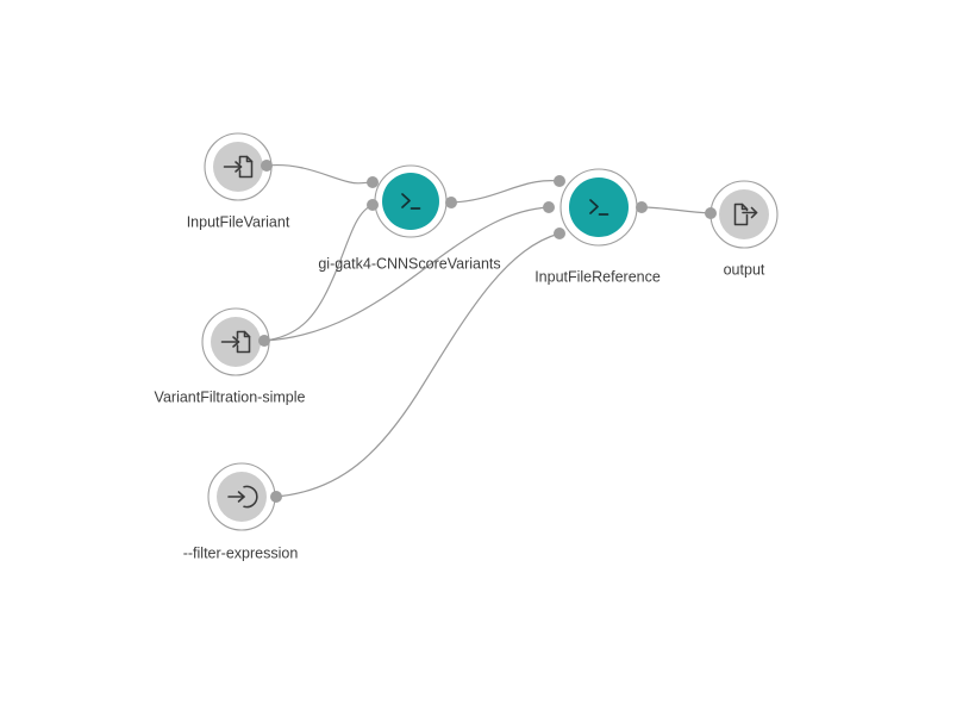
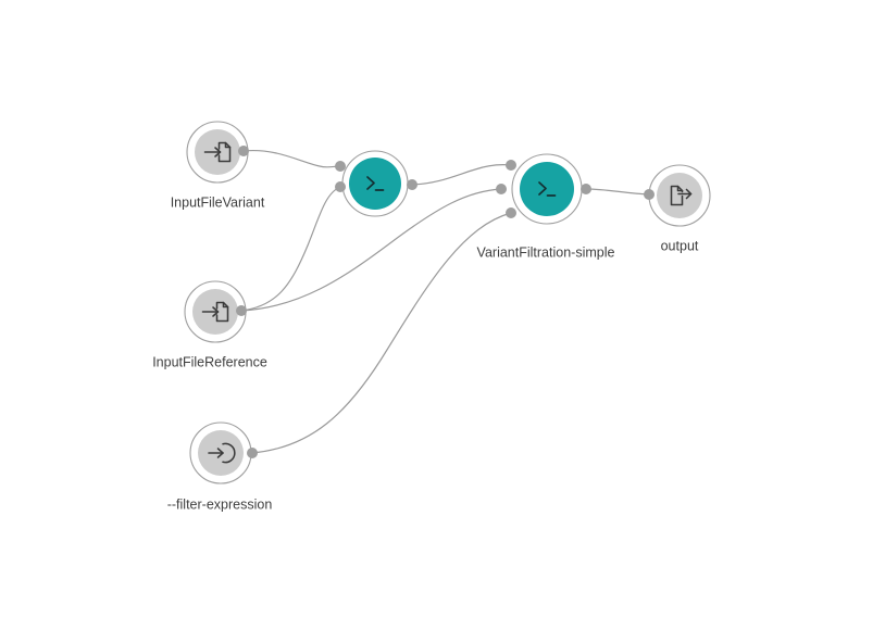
  InputFileVariant
- VariantFiltration-simple
+ InputFileReference
  --filter-expression
- gi-gatk4-CNNScoreVariants
- InputFileReference
+ VariantFiltration-simple
  output
